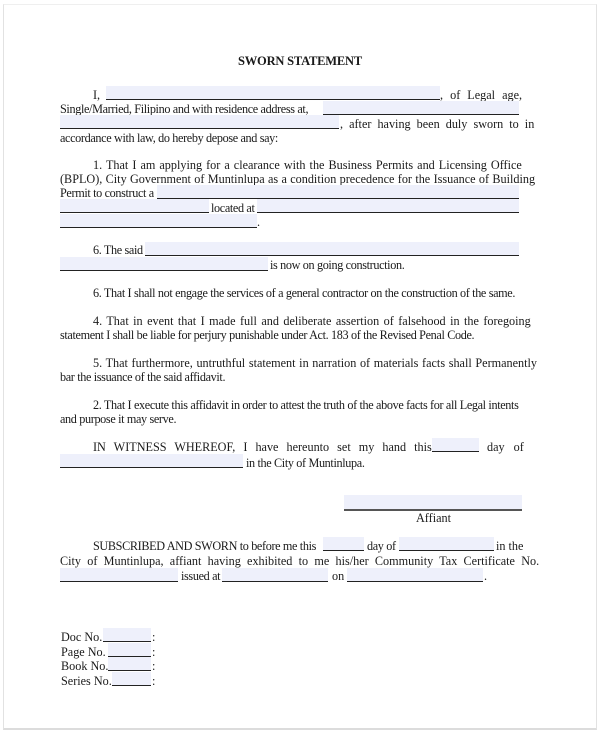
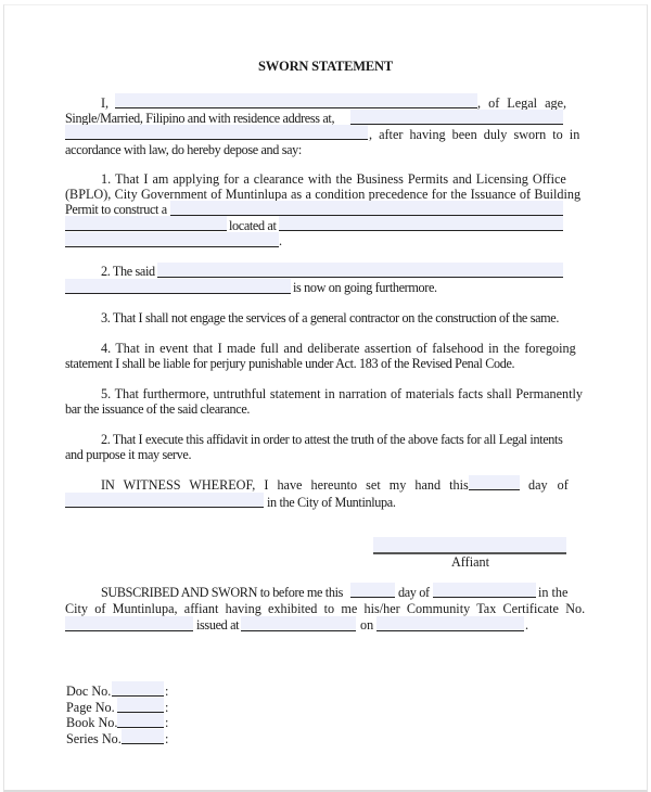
  SWORN STATEMENT
  I,
  , of Legal age,
  Single/Married, Filipino and with residence address at,
  , after having been duly sworn to in
  accordance with law, do hereby depose and say:
  1. That I am applying for a clearance with the Business Permits and Licensing Office
  (BPLO), City Government of Muntinlupa as a condition precedence for the Issuance of Building
  Permit to construct a
  located at
  .
- 6. The said
+ 2. The said
- is now on going construction.
+ is now on going furthermore.
- 6. That I shall not engage the services of a general contractor on the construction of the same.
+ 3. That I shall not engage the services of a general contractor on the construction of the same.
  4. That in event that I made full and deliberate assertion of falsehood in the foregoing
  statement I shall be liable for perjury punishable under Act. 183 of the Revised Penal Code.
  5. That furthermore, untruthful statement in narration of materials facts shall Permanently
- bar the issuance of the said affidavit.
+ bar the issuance of the said clearance.
  2. That I execute this affidavit in order to attest the truth of the above facts for all Legal intents
  and purpose it may serve.
  IN WITNESS WHEREOF, I have hereunto set my hand this
  day of
  in the City of Muntinlupa.
  Affiant
  SUBSCRIBED AND SWORN to before me this
  day of
  in the
  City of Muntinlupa, affiant having exhibited to me his/her Community Tax Certificate No.
  issued at
  on
  .
  Doc No.
  :
  Page No.
  :
  Book No.
  :
  Series No.
  :
